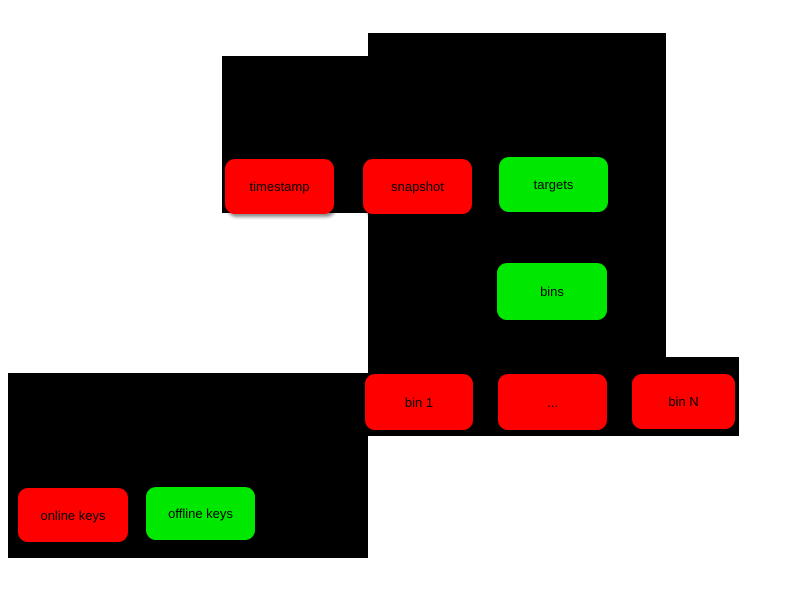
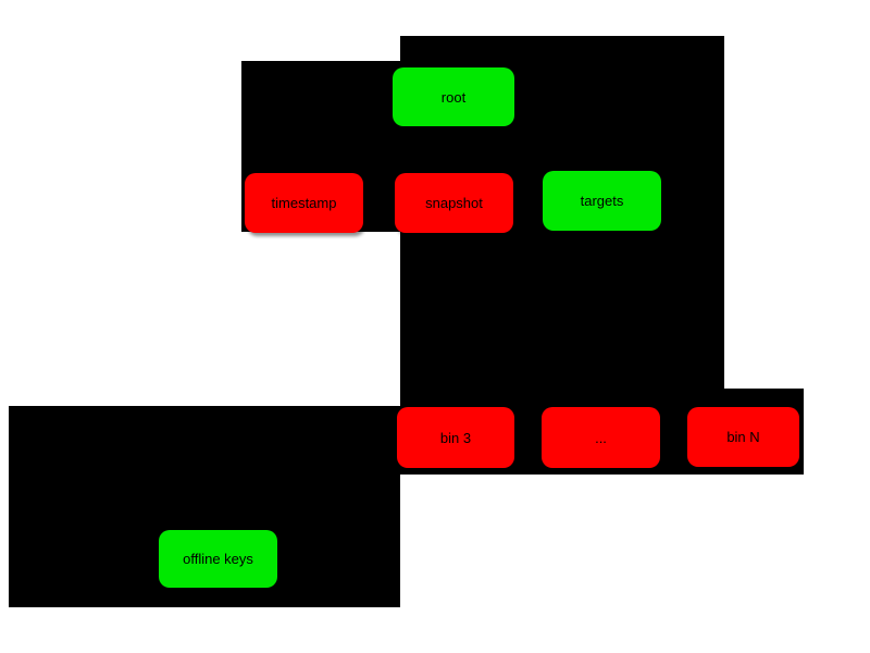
+ root
  timestamp
  snapshot
  targets
- bins
- bin 1
+ bin 3
  ...
  bin N
- online keys
  offline keys
